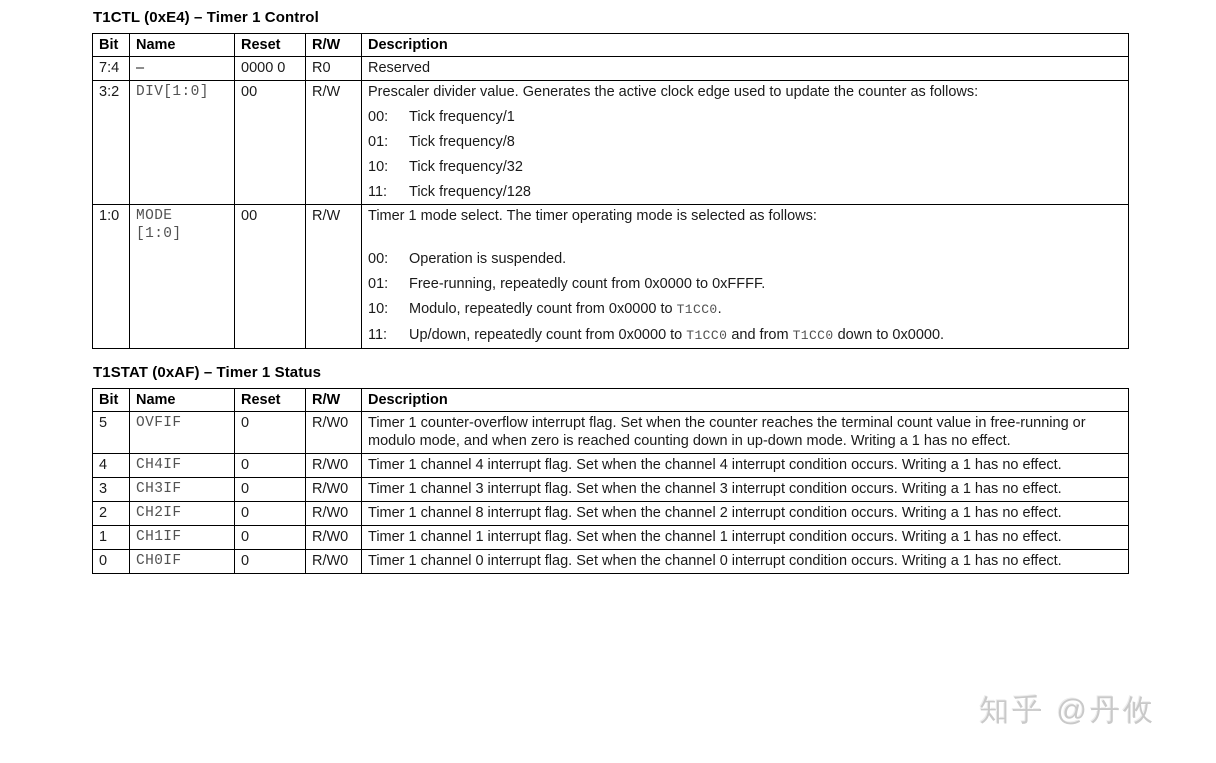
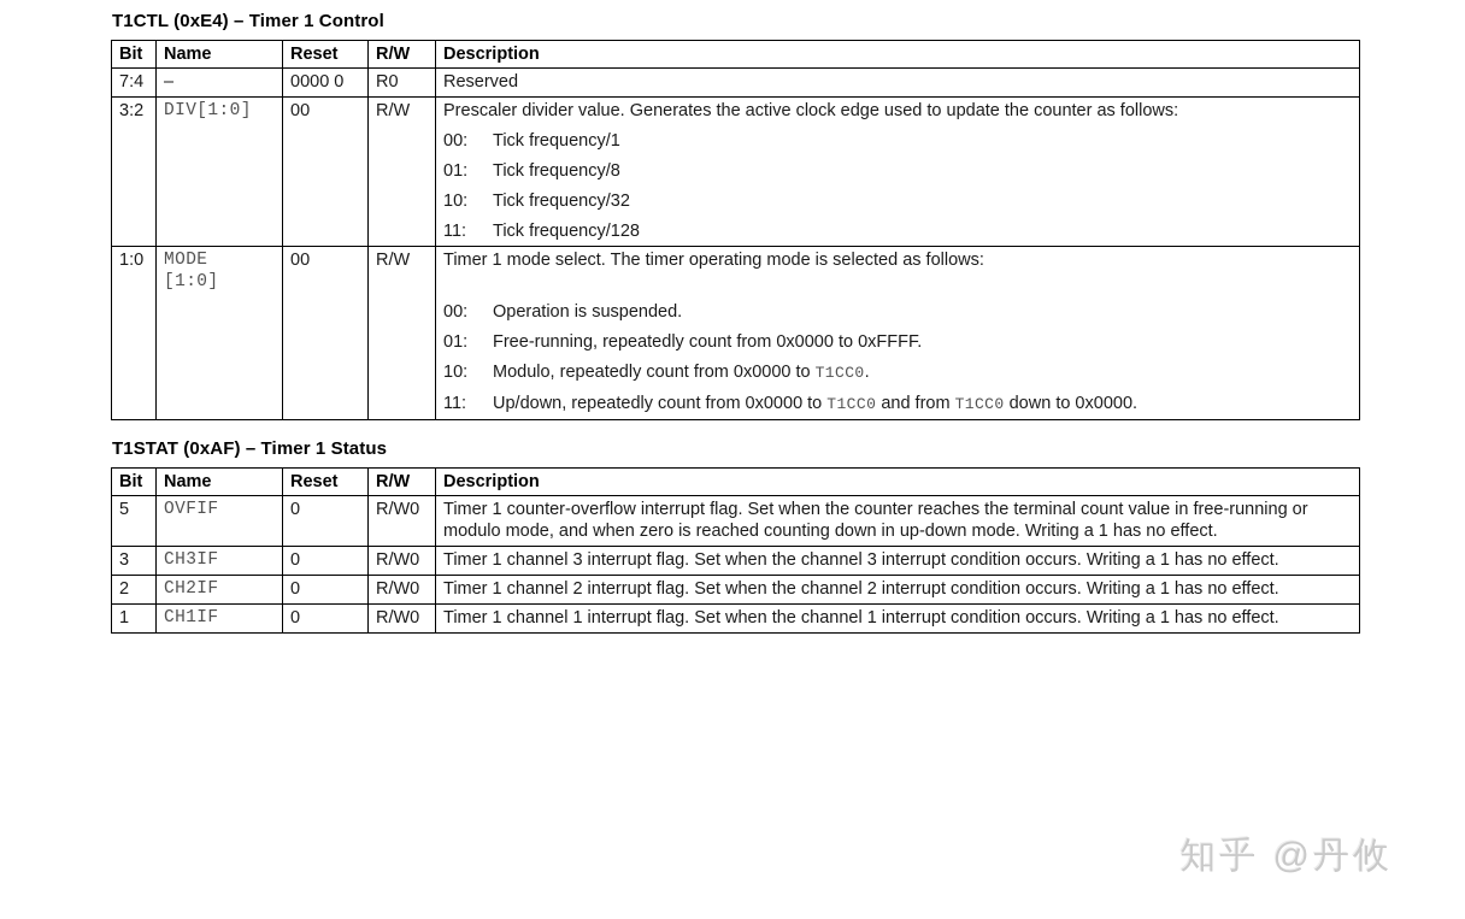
  知乎 @丹攸
  T1CTL (0xE4) – Timer 1 Control
  Bit	Name	Reset	R/W	Description
  7:4	–	0000 0	R0	Reserved
  3:2	DIV[1:0]	00	R/W	Prescaler divider value. Generates the active clock edge used to update the counter as follows:00: Tick frequency/101: Tick frequency/810: Tick frequency/3211: Tick frequency/128
  1:0	MODE [1:0]	00	R/W	Timer 1 mode select. The timer operating mode is selected as follows:00: Operation is suspended.01: Free-running, repeatedly count from 0x0000 to 0xFFFF.10: Modulo, repeatedly count from 0x0000 to T1CC0.11: Up/down, repeatedly count from 0x0000 to T1CC0 and from T1CC0 down to 0x0000.
  T1STAT (0xAF) – Timer 1 Status
  Bit	Name	Reset	R/W	Description
  5	OVFIF	0	R/W0	Timer 1 counter-overflow interrupt flag. Set when the counter reaches the terminal count value in free-running or modulo mode, and when zero is reached counting down in up-down mode. Writing a 1 has no effect.
- 4	CH4IF	0	R/W0	Timer 1 channel 4 interrupt flag. Set when the channel 4 interrupt condition occurs. Writing a 1 has no effect.
  3	CH3IF	0	R/W0	Timer 1 channel 3 interrupt flag. Set when the channel 3 interrupt condition occurs. Writing a 1 has no effect.
- 2	CH2IF	0	R/W0	Timer 1 channel 8 interrupt flag. Set when the channel 2 interrupt condition occurs. Writing a 1 has no effect.
+ 2	CH2IF	0	R/W0	Timer 1 channel 2 interrupt flag. Set when the channel 2 interrupt condition occurs. Writing a 1 has no effect.
  1	CH1IF	0	R/W0	Timer 1 channel 1 interrupt flag. Set when the channel 1 interrupt condition occurs. Writing a 1 has no effect.
- 0	CH0IF	0	R/W0	Timer 1 channel 0 interrupt flag. Set when the channel 0 interrupt condition occurs. Writing a 1 has no effect.
